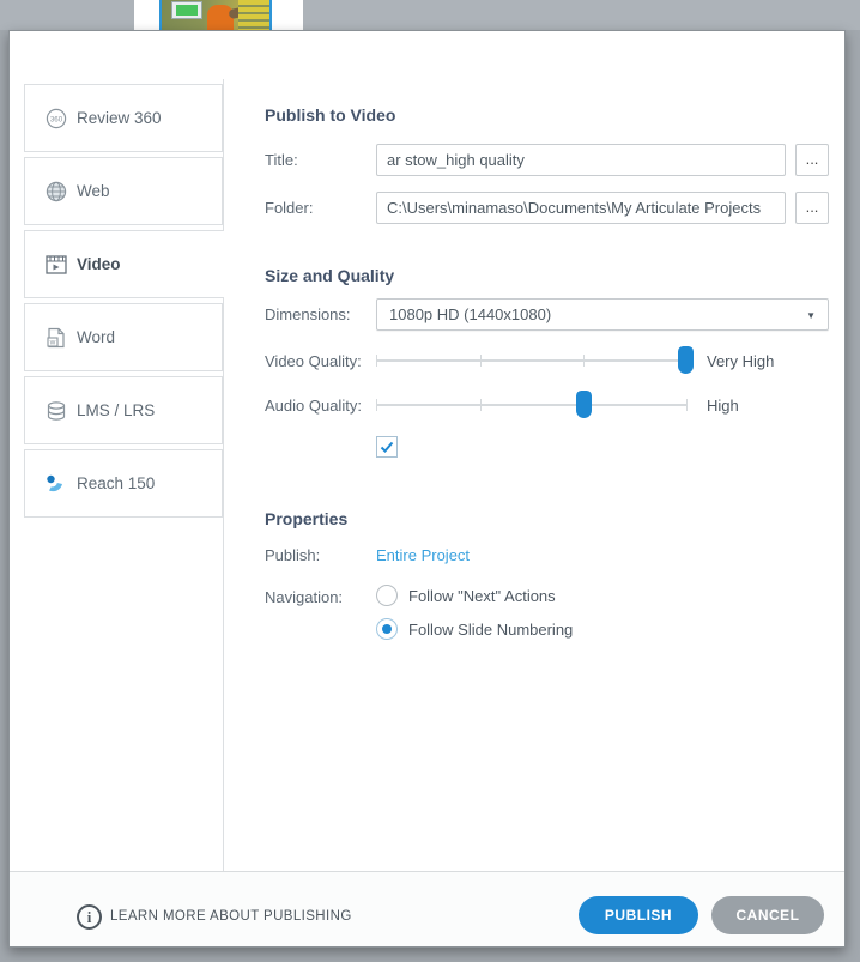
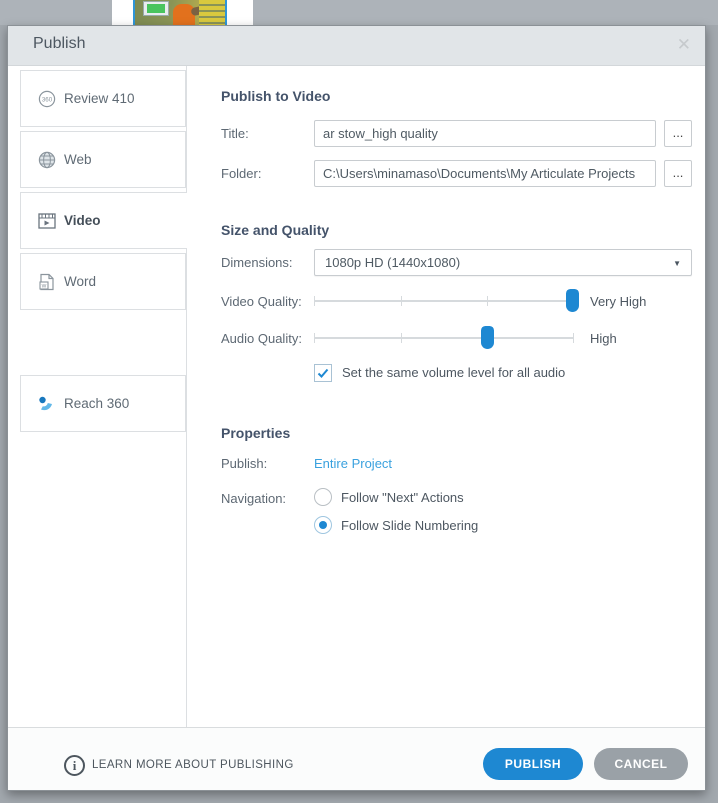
+ Publish
+ ✕
- Review 360
+ Review 410
  Web
  Video
  Word
- LMS / LRS
- Reach 150
+ Reach 360
  Publish to Video
  Title:
  ar stow_high quality
  ...
  Folder:
  C:\Users\minamaso\Documents\My Articulate Projects
  ...
  Size and Quality
  Dimensions:
  1080p HD (1440x1080)
  ▼
  Video Quality:
  Very High
  Audio Quality:
  High
+ Set the same volume level for all audio
  Properties
  Publish:
  Entire Project
  Navigation:
  Follow "Next" Actions
  Follow Slide Numbering
  i
  LEARN MORE ABOUT PUBLISHING
  PUBLISH
  CANCEL
